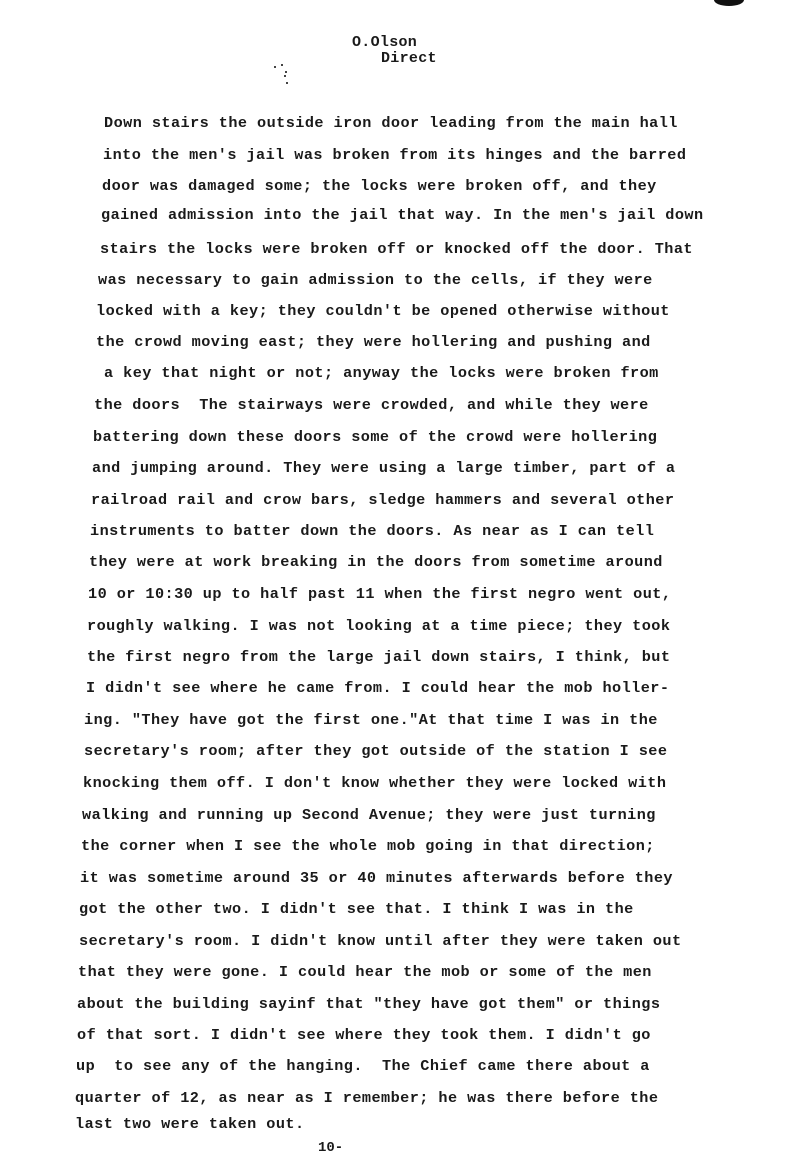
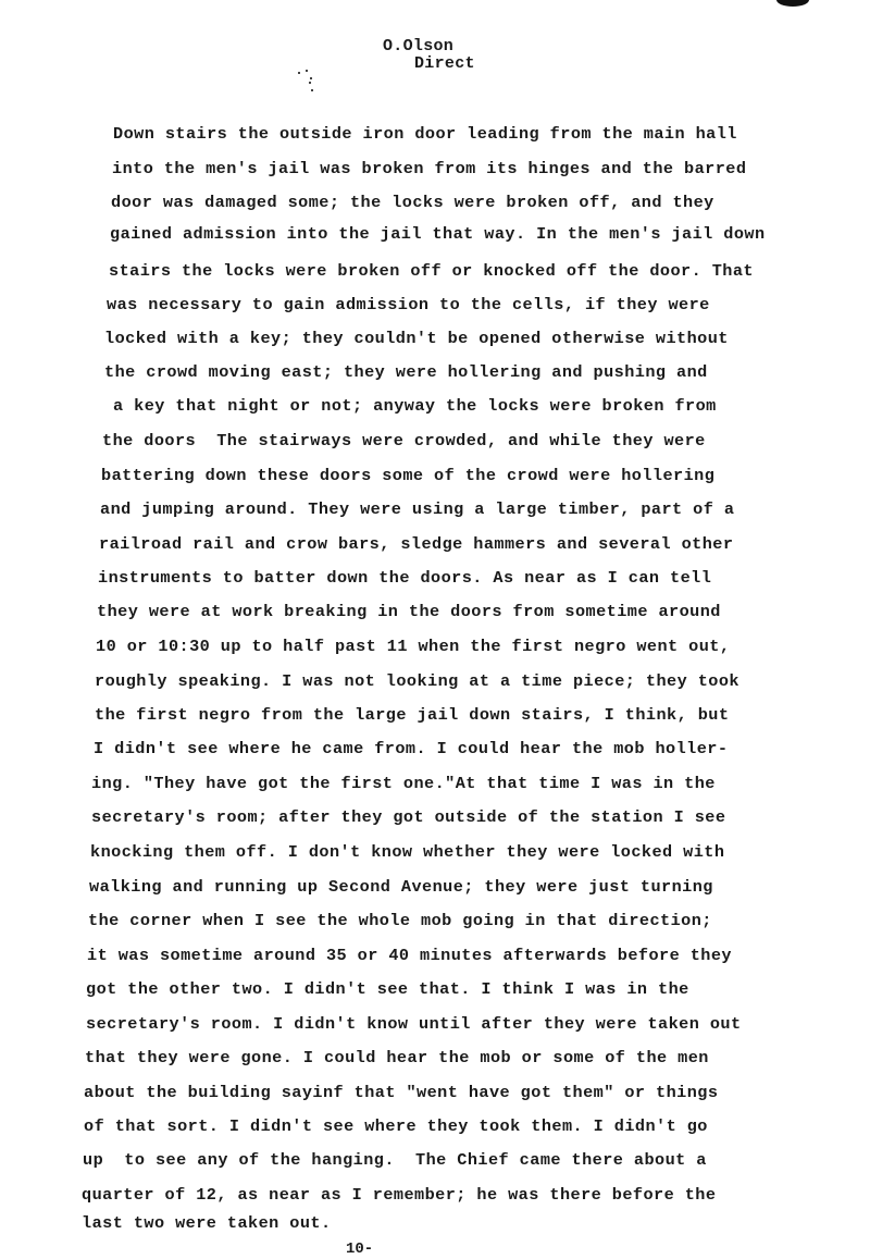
  O.Olson
  Direct
  Down stairs the outside iron door leading from the main hall
  into the men's jail was broken from its hinges and the barred
  door was damaged some; the locks were broken off, and they
  gained admission into the jail that way. In the men's jail down
  stairs the locks were broken off or knocked off the door. That
  was necessary to gain admission to the cells, if they were
  locked with a key; they couldn't be opened otherwise without
  the crowd moving east; they were hollering and pushing and
  a key that night or not; anyway the locks were broken from
  the doors The stairways were crowded, and while they were
  battering down these doors some of the crowd were hollering
  and jumping around. They were using a large timber, part of a
  railroad rail and crow bars, sledge hammers and several other
  instruments to batter down the doors. As near as I can tell
  they were at work breaking in the doors from sometime around
  10 or 10:30 up to half past 11 when the first negro went out,
- roughly walking. I was not looking at a time piece; they took
+ roughly speaking. I was not looking at a time piece; they took
  the first negro from the large jail down stairs, I think, but
  I didn't see where he came from. I could hear the mob holler-
  ing. "They have got the first one."At that time I was in the
  secretary's room; after they got outside of the station I see
  knocking them off. I don't know whether they were locked with
  walking and running up Second Avenue; they were just turning
  the corner when I see the whole mob going in that direction;
  it was sometime around 35 or 40 minutes afterwards before they
  got the other two. I didn't see that. I think I was in the
  secretary's room. I didn't know until after they were taken out
  that they were gone. I could hear the mob or some of the men
- about the building sayinf that "they have got them" or things
+ about the building sayinf that "went have got them" or things
  of that sort. I didn't see where they took them. I didn't go
  up to see any of the hanging. The Chief came there about a
  quarter of 12, as near as I remember; he was there before the
  last two were taken out.
  10-
